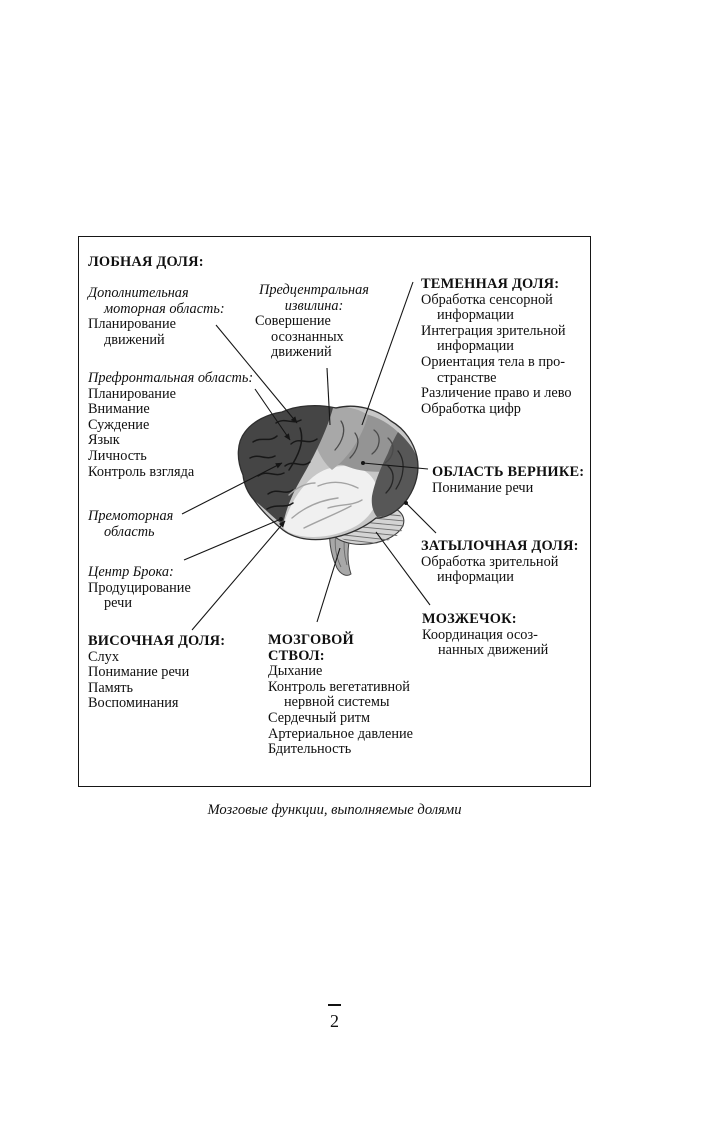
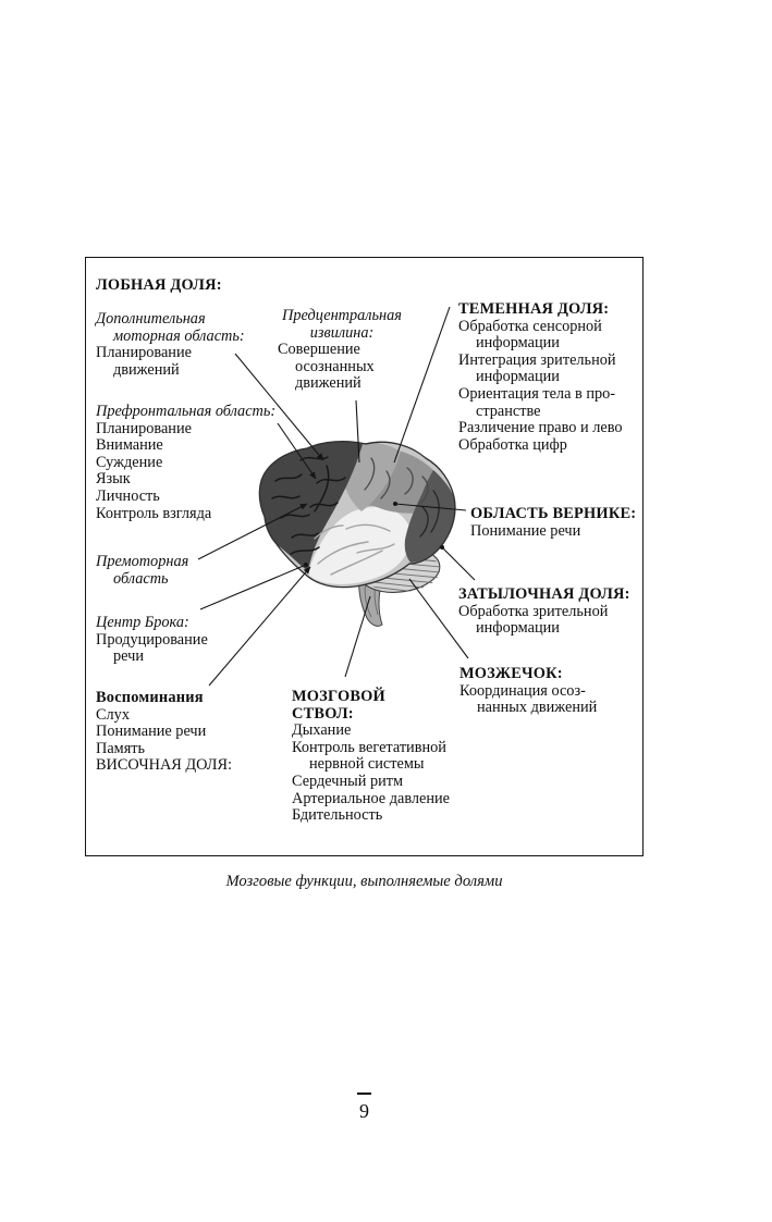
  ЛОБНАЯ ДОЛЯ:
  Дополнительная
  моторная область:
  Планирование
  движений
  Префронтальная область:
  Планирование
  Внимание
  Суждение
  Язык
  Личность
  Контроль взгляда
  Премоторная
  область
  Центр Брока:
  Продуцирование
  речи
- ВИСОЧНАЯ ДОЛЯ:
+ Воспоминания
  Слух
  Понимание речи
  Память
- Воспоминания
+ ВИСОЧНАЯ ДОЛЯ:
  Предцентральная
  извилина:
  Совершение
  осознанных
  движений
  МОЗГОВОЙ
  СТВОЛ:
  Дыхание
  Контроль вегетативной
  нервной системы
  Сердечный ритм
  Артериальное давление
  Бдительность
  ТЕМЕННАЯ ДОЛЯ:
  Обработка сенсорной
  информации
  Интеграция зрительной
  информации
  Ориентация тела в про-
  странстве
  Различение право и лево
  Обработка цифр
  ОБЛАСТЬ ВЕРНИКЕ:
  Понимание речи
  ЗАТЫЛОЧНАЯ ДОЛЯ:
  Обработка зрительной
  информации
  МОЗЖЕЧОК:
  Координация осоз-
  нанных движений
  Мозговые функции, выполняемые долями
- 2
+ 9
